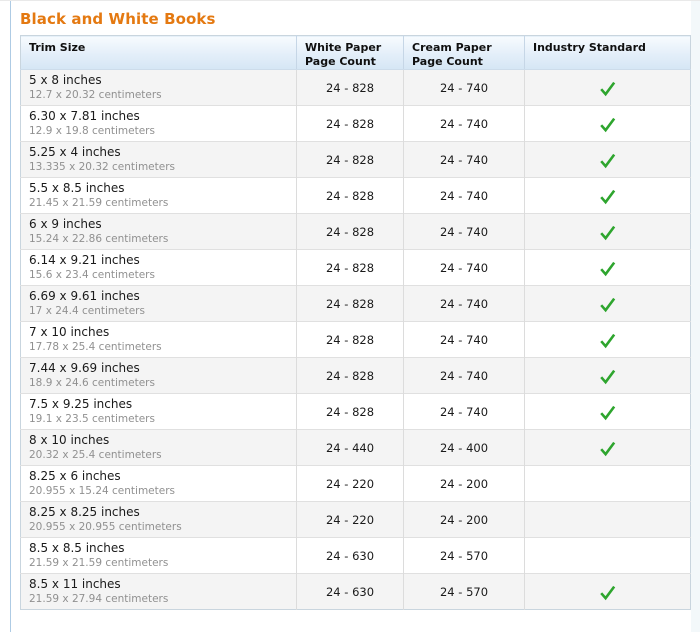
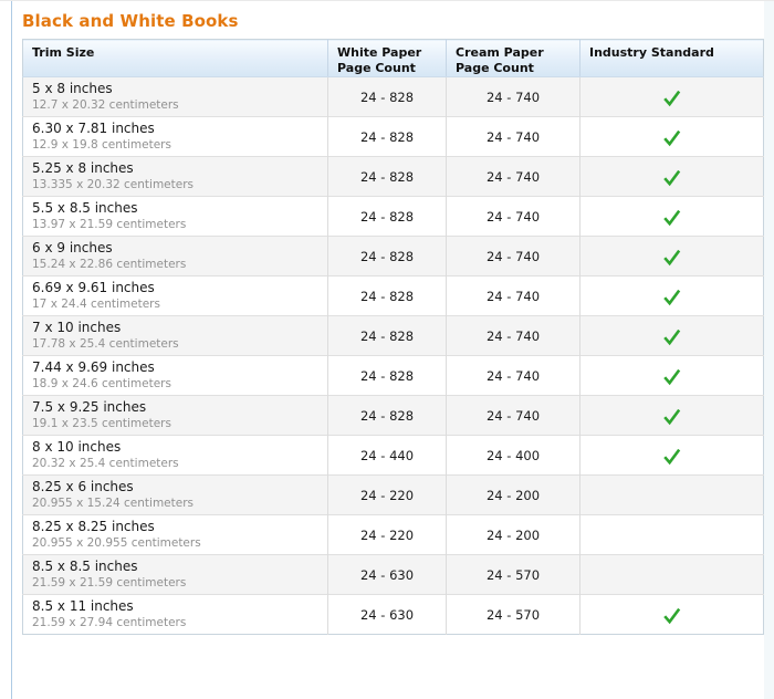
  Black and White Books
  Trim Size	White Paper Page Count	Cream Paper Page Count	Industry Standard
  5 x 8 inches 12.7 x 20.32 centimeters	24 - 828	24 - 740
  6.30 x 7.81 inches 12.9 x 19.8 centimeters	24 - 828	24 - 740
- 5.25 x 4 inches 13.335 x 20.32 centimeters	24 - 828	24 - 740
+ 5.25 x 8 inches 13.335 x 20.32 centimeters	24 - 828	24 - 740
- 5.5 x 8.5 inches 21.45 x 21.59 centimeters	24 - 828	24 - 740
+ 5.5 x 8.5 inches 13.97 x 21.59 centimeters	24 - 828	24 - 740
  6 x 9 inches 15.24 x 22.86 centimeters	24 - 828	24 - 740
- 6.14 x 9.21 inches 15.6 x 23.4 centimeters	24 - 828	24 - 740
  6.69 x 9.61 inches 17 x 24.4 centimeters	24 - 828	24 - 740
  7 x 10 inches 17.78 x 25.4 centimeters	24 - 828	24 - 740
  7.44 x 9.69 inches 18.9 x 24.6 centimeters	24 - 828	24 - 740
  7.5 x 9.25 inches 19.1 x 23.5 centimeters	24 - 828	24 - 740
  8 x 10 inches 20.32 x 25.4 centimeters	24 - 440	24 - 400
  8.25 x 6 inches 20.955 x 15.24 centimeters	24 - 220	24 - 200
  8.25 x 8.25 inches 20.955 x 20.955 centimeters	24 - 220	24 - 200
  8.5 x 8.5 inches 21.59 x 21.59 centimeters	24 - 630	24 - 570
  8.5 x 11 inches 21.59 x 27.94 centimeters	24 - 630	24 - 570
